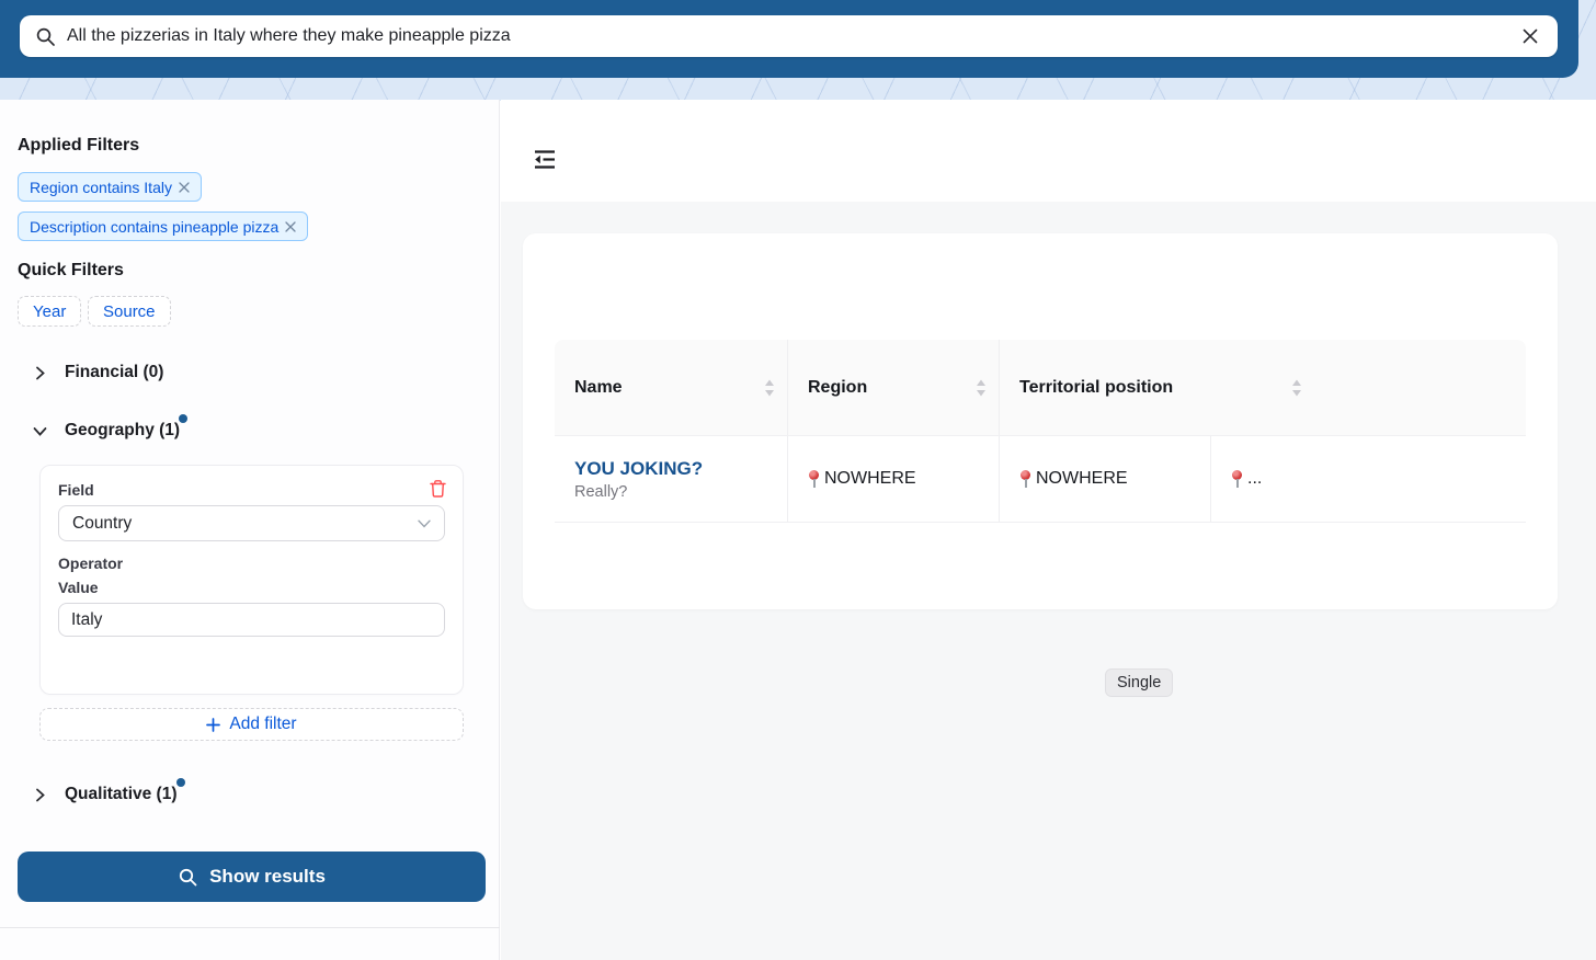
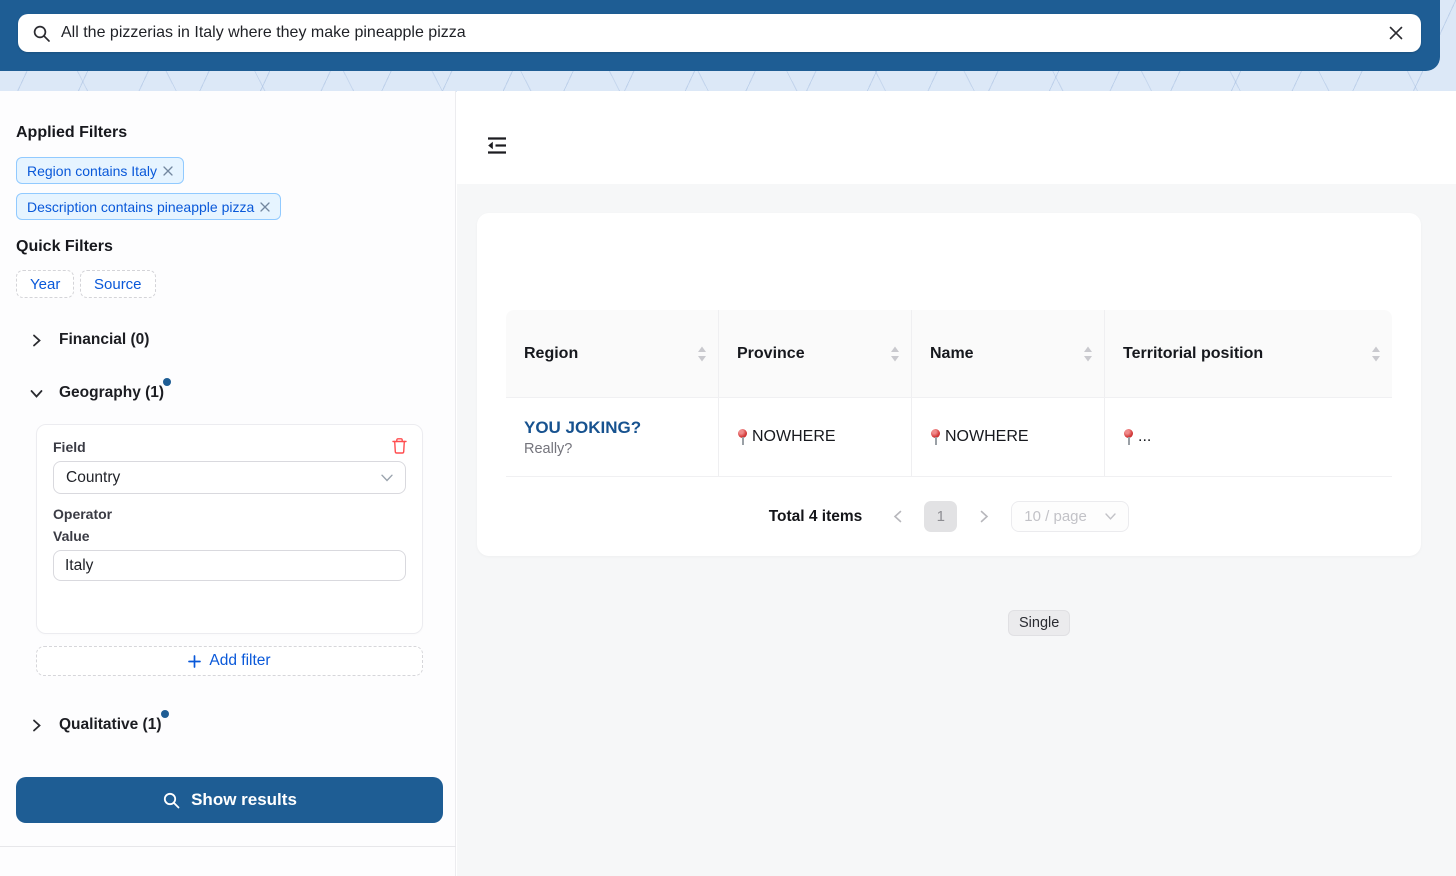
  All the pizzerias in Italy where they make pineapple pizza
  Applied Filters
  Region contains Italy
  Description contains pineapple pizza
  Quick Filters
  Year
  Source
  Financial (0)
  Geography (1)
  Field
  Country
  Operator
  Value
  Italy
  Add filter
  Qualitative (1)
  Show results
- Name
+ Region
+ Province
- Region
+ Name
  Territorial position
  YOU JOKING?
  Really?
  NOWHERE
  NOWHERE
  ...
+ Total 4 items
+ 1
+ 10 / page
  Single
